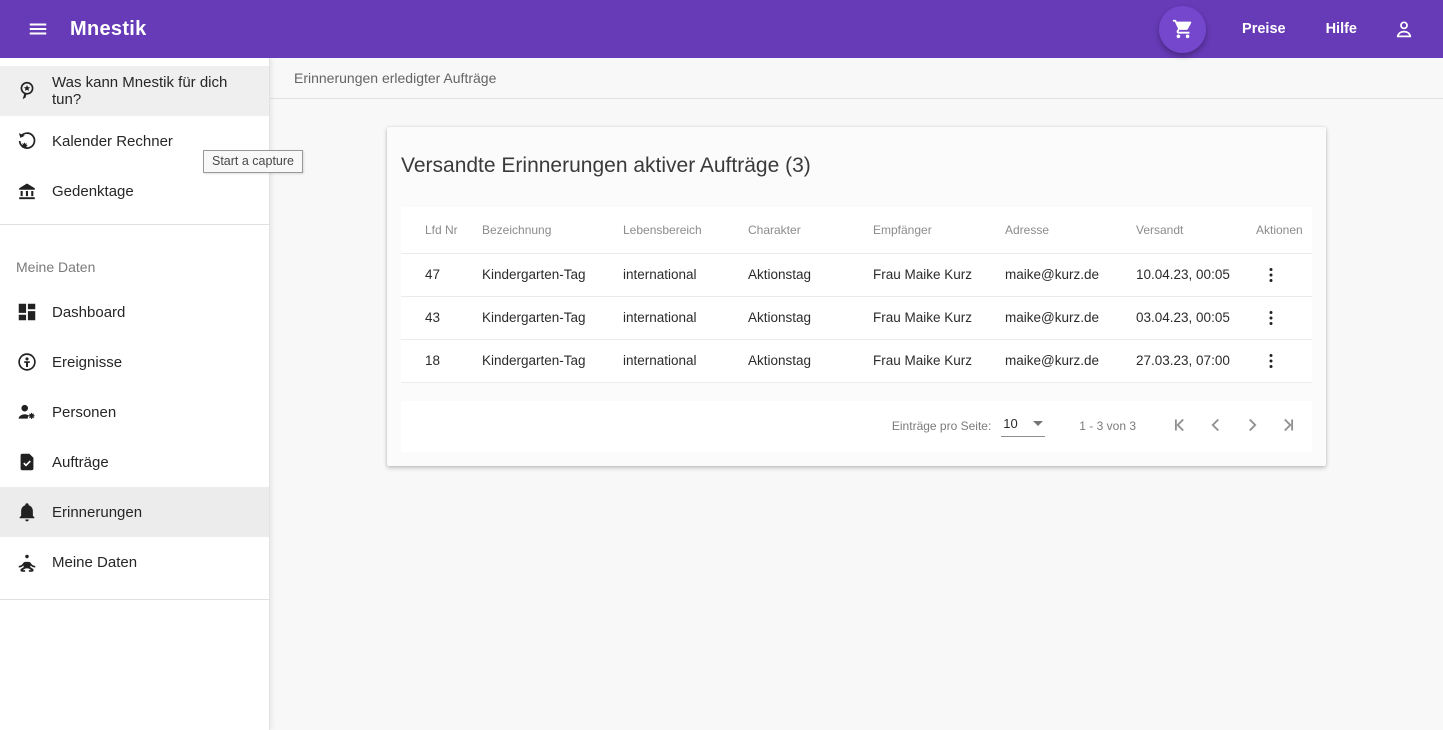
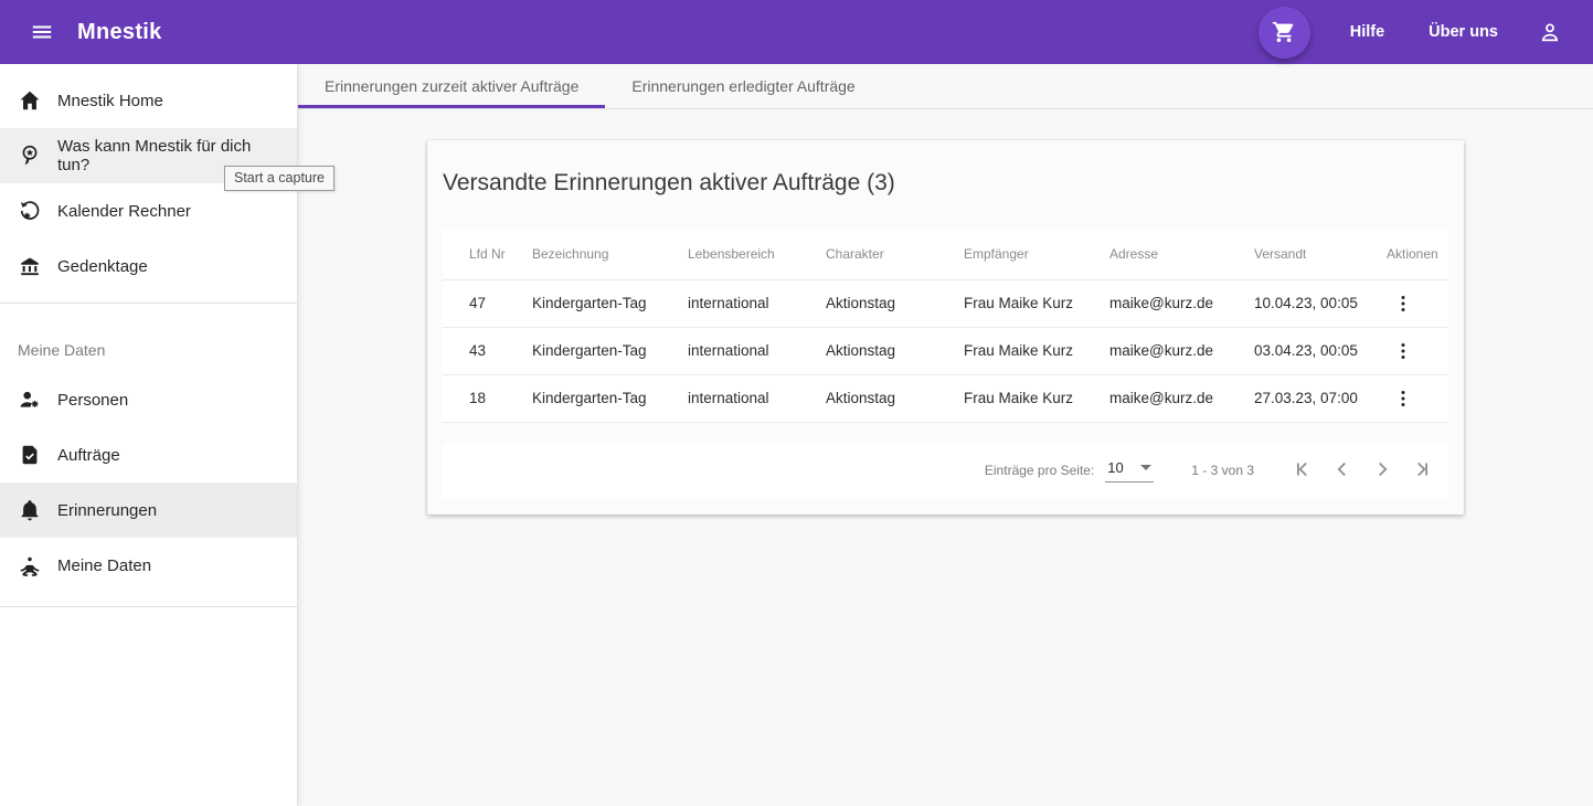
  Mnestik
- Preise
  Hilfe
+ Über uns
+ Mnestik Home
  Was kann Mnestik für dich tun?
  Kalender Rechner
  Gedenktage
  Meine Daten
- Dashboard
- Ereignisse
  Personen
  Aufträge
  Erinnerungen
  Meine Daten
  Start a capture
+ Erinnerungen zurzeit aktiver Aufträge
  Erinnerungen erledigter Aufträge
  Versandte Erinnerungen aktiver Aufträge (3)
  Lfd Nr	Bezeichnung	Lebensbereich	Charakter	Empfänger	Adresse	Versandt	Aktionen
  47	Kindergarten-Tag	international	Aktionstag	Frau Maike Kurz	maike@kurz.de	10.04.23, 00:05
  43	Kindergarten-Tag	international	Aktionstag	Frau Maike Kurz	maike@kurz.de	03.04.23, 00:05
  18	Kindergarten-Tag	international	Aktionstag	Frau Maike Kurz	maike@kurz.de	27.03.23, 07:00
  Einträge pro Seite:
  10
  1 - 3 von 3
